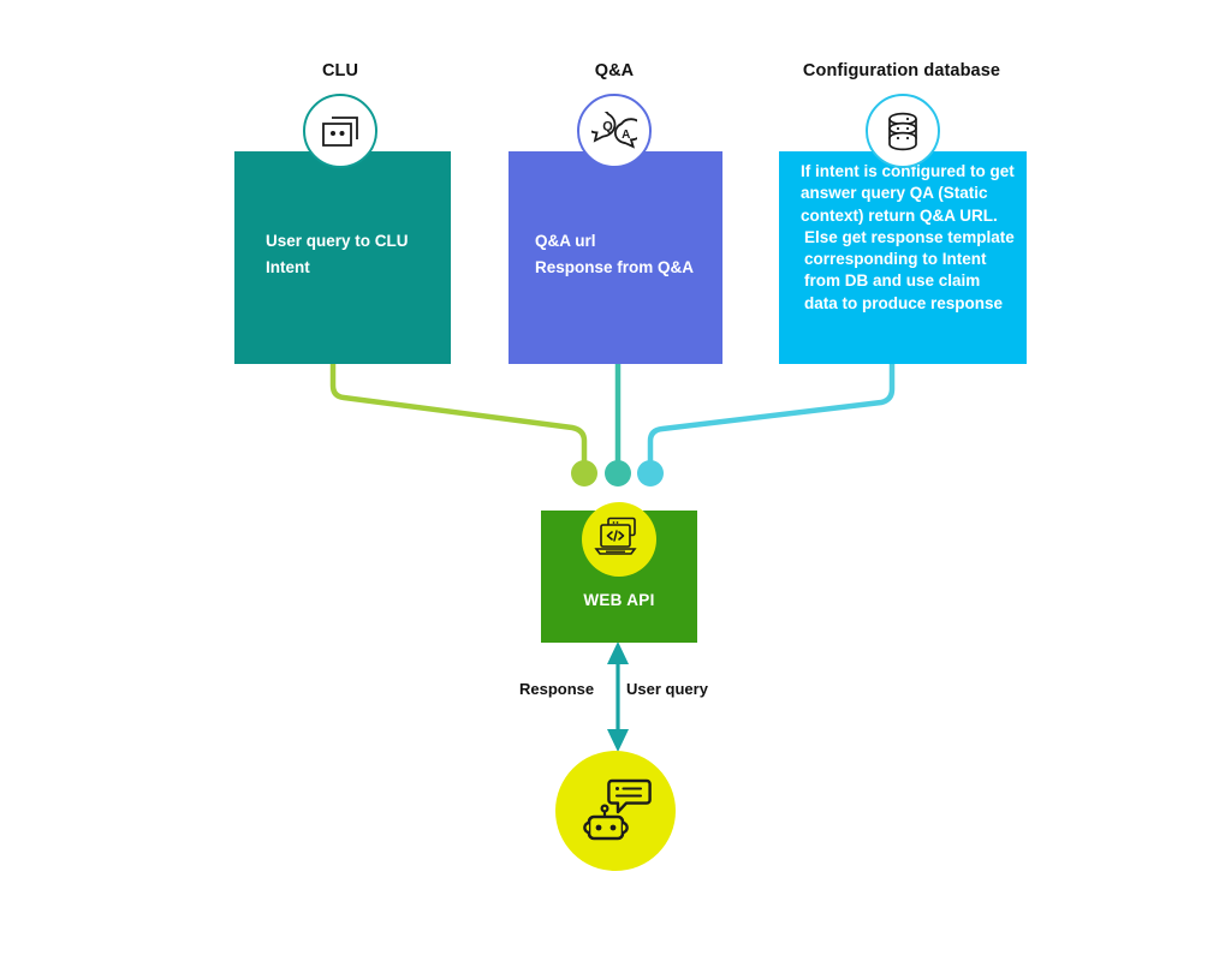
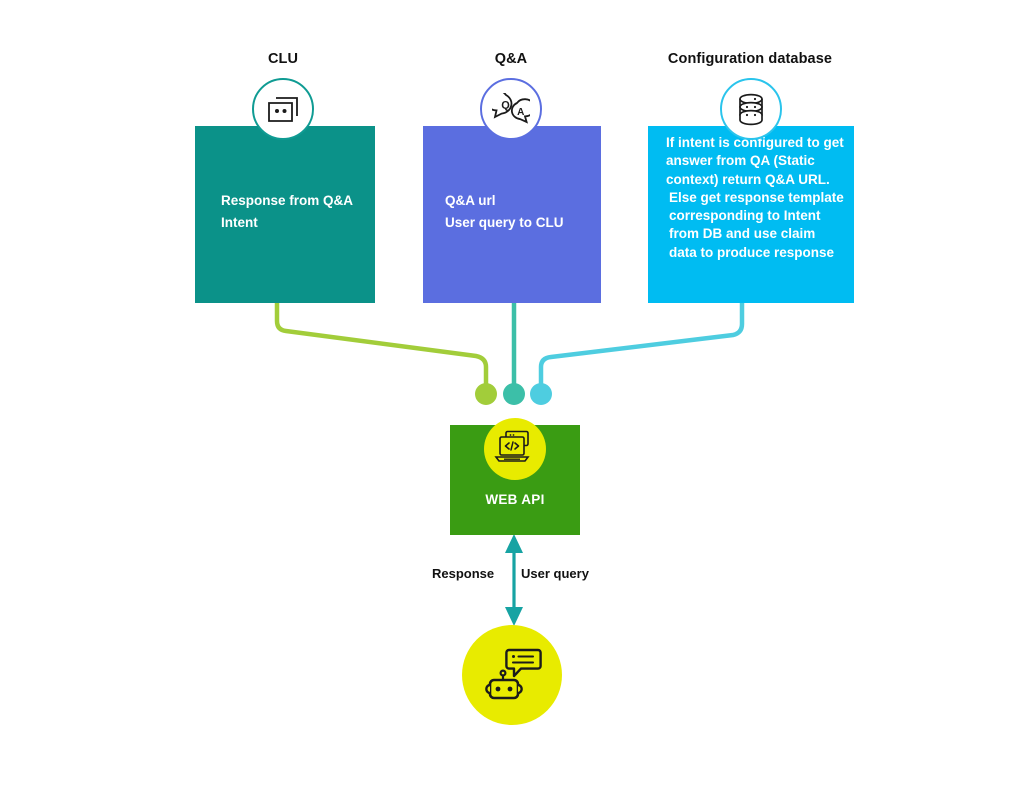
  CLU
  Q&A
  Configuration database
- User query to CLU
+ Response from Q&A
  Intent
  Q&A url
- Response from Q&A
+ User query to CLU
- If intent is configured to get answer query QA (Static context) return Q&A URL.
+ If intent is configured to get answer from QA (Static context) return Q&A URL.
  Else get response template corresponding to Intent from DB and use claim data to produce response
  Q
  A
  WEB API
  Response
  User query
